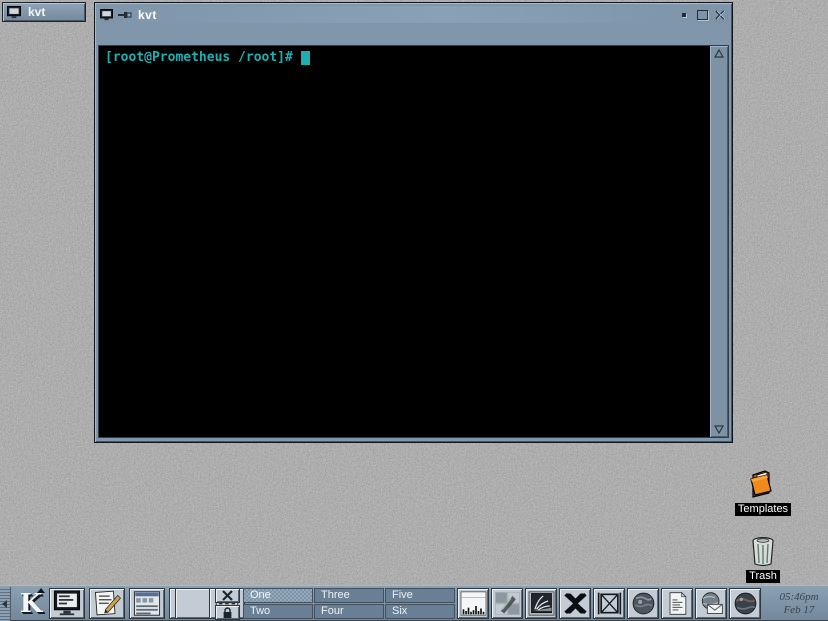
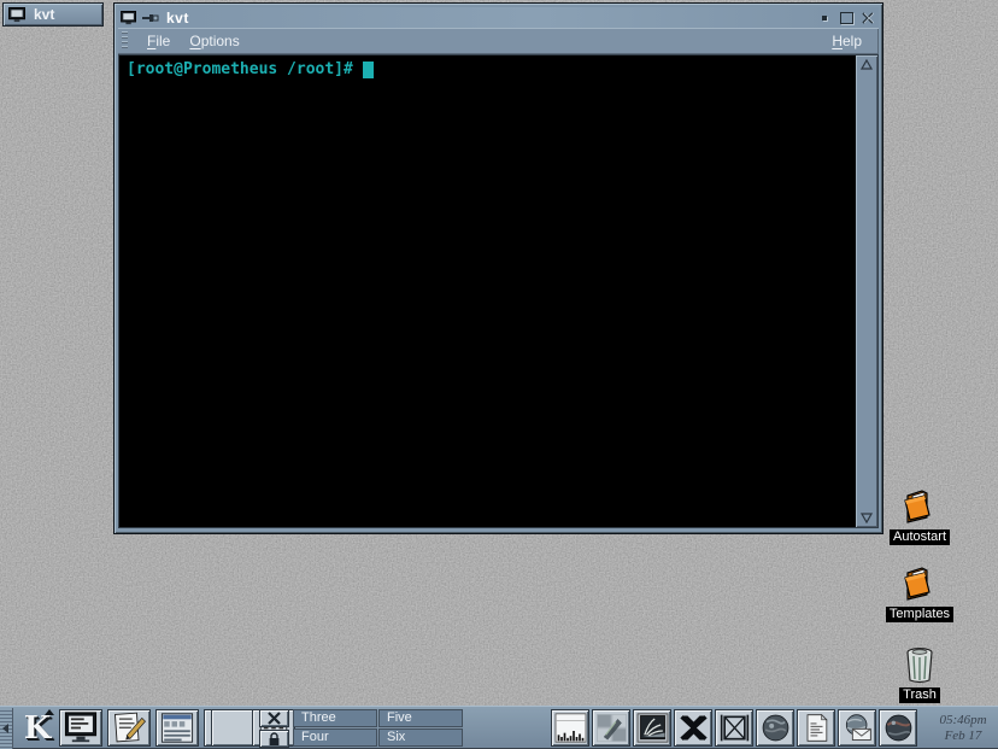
  kvt
  kvt
+ File
+ Options
+ Help
  [root@Prometheus /root]#
+ Autostart
  Templates
  Trash
  K
- One
- Two
  Three
  Four
  Five
  Six
  05:46pm
  Feb 17
